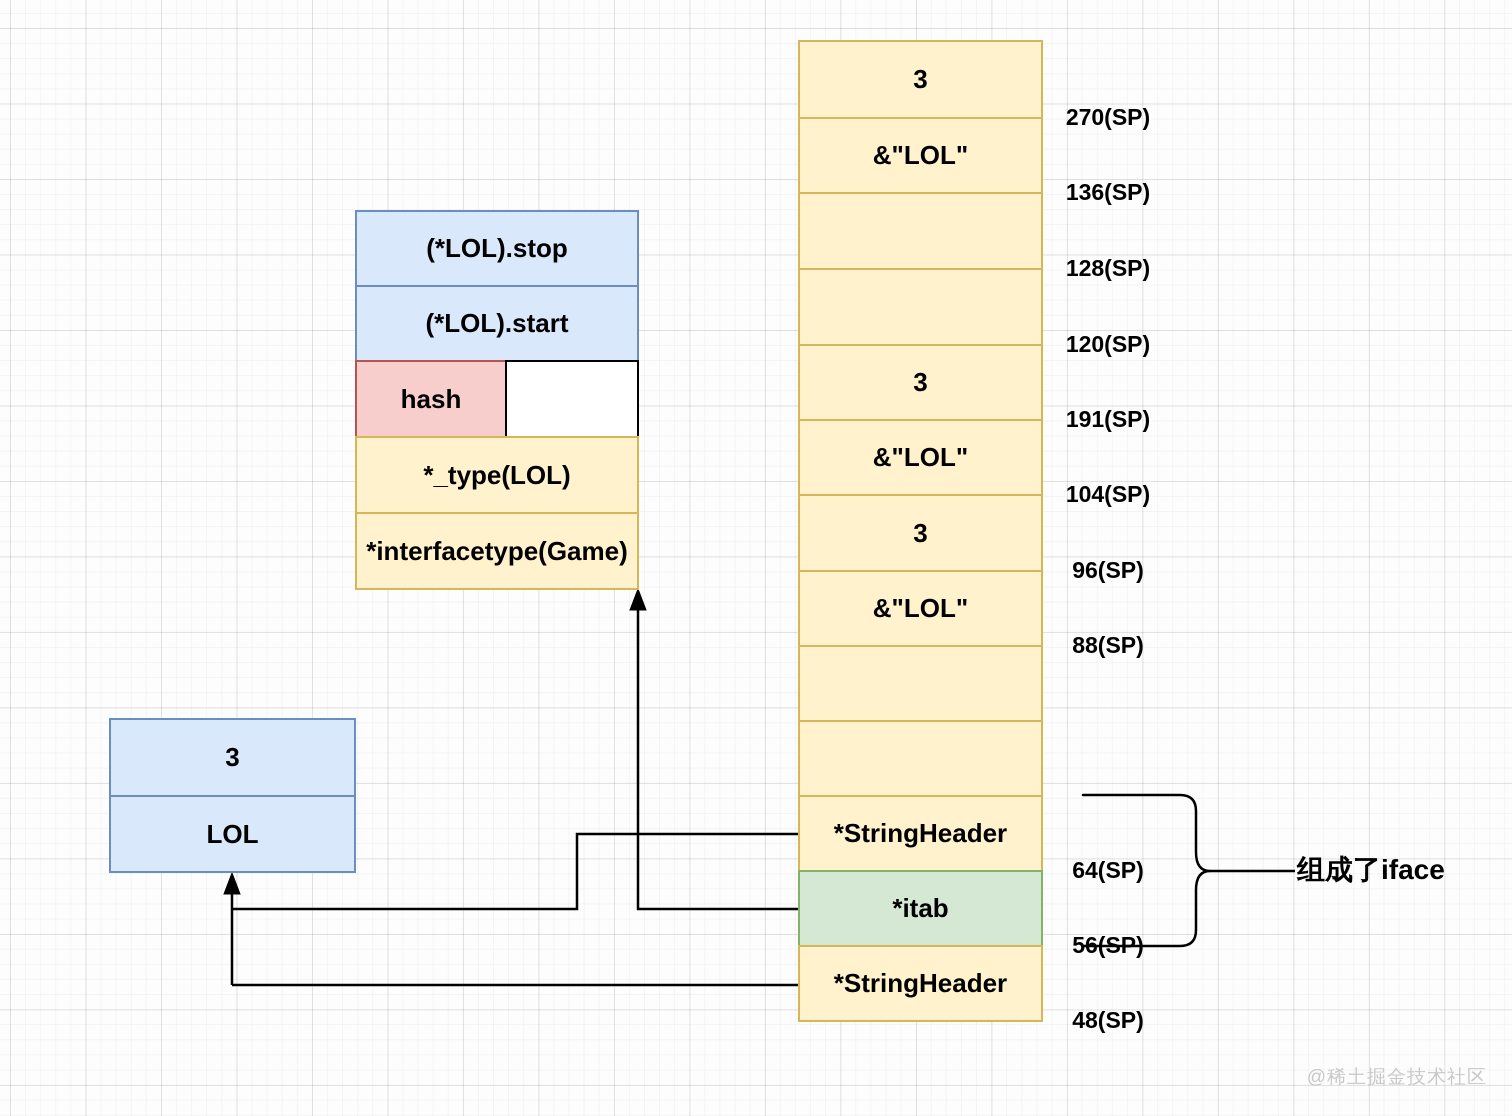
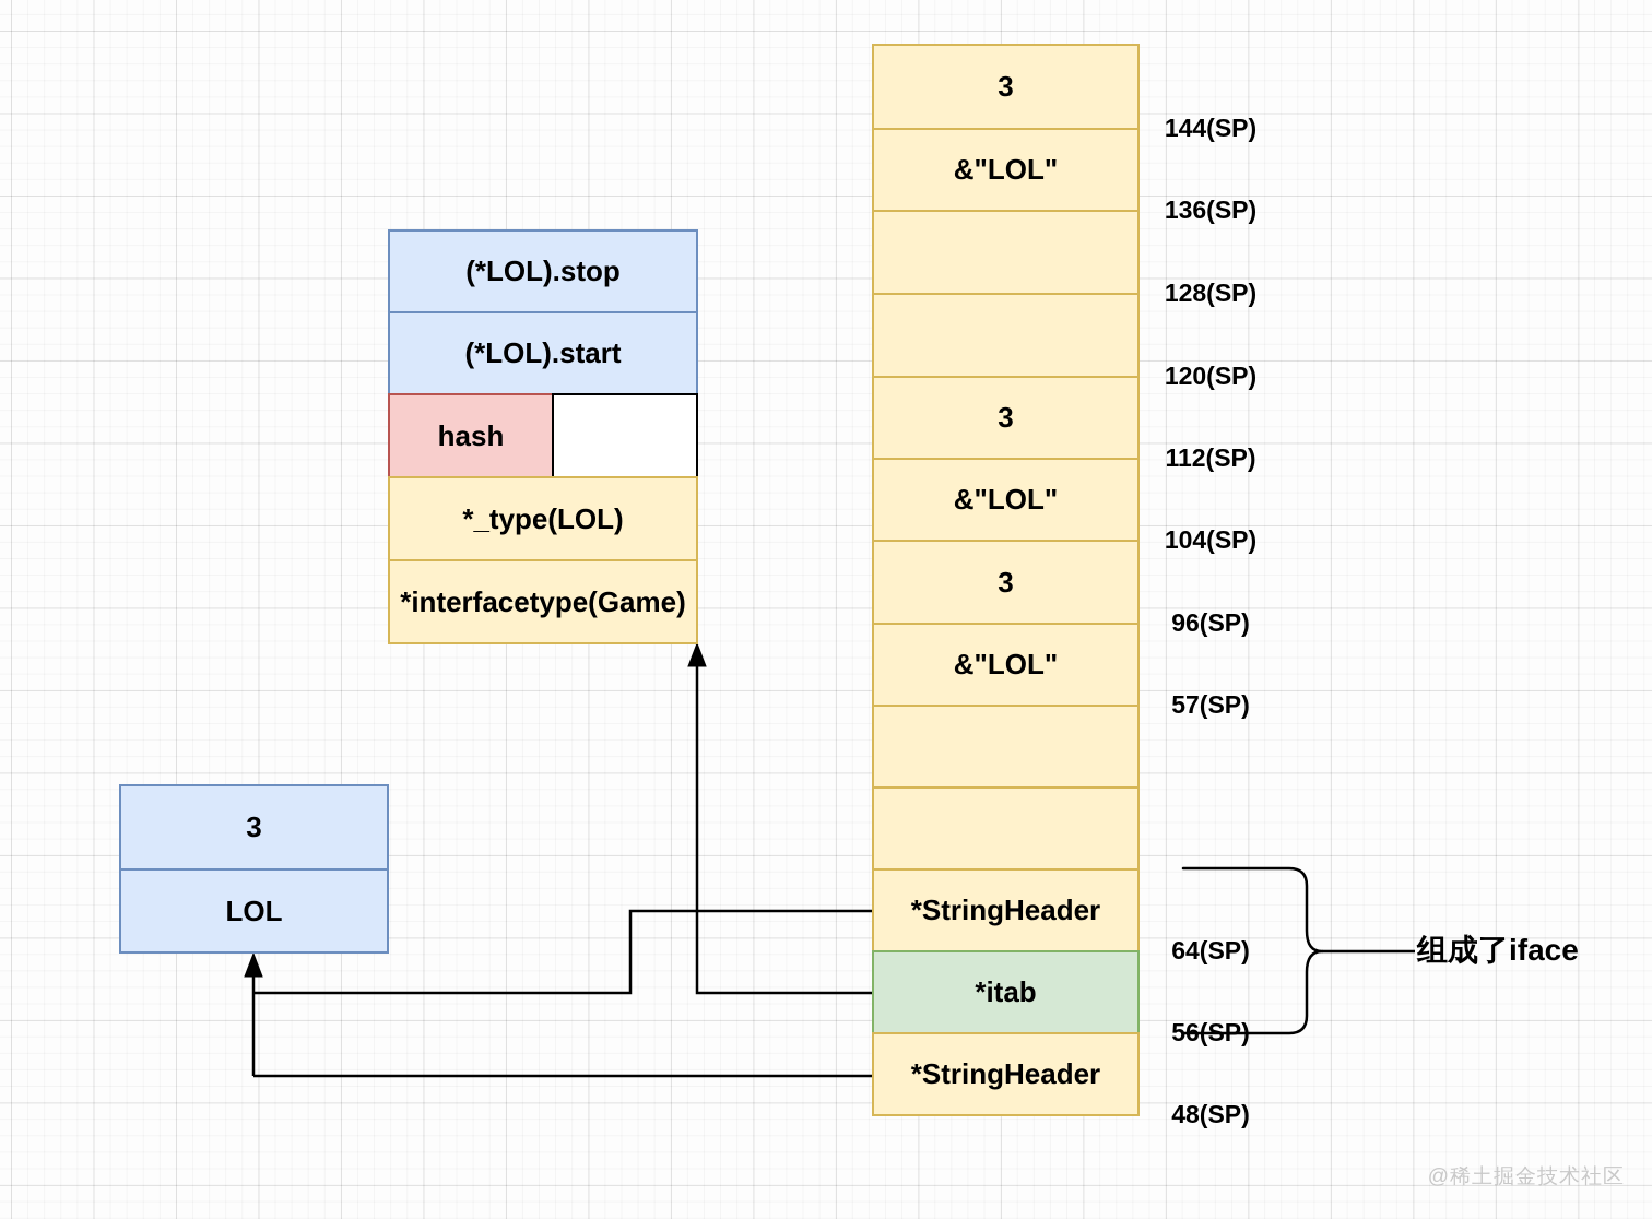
  3
  &"LOL"
  3
  &"LOL"
  3
  &"LOL"
  *StringHeader
  *itab
  *StringHeader
- 270(SP)
+ 144(SP)
  136(SP)
  128(SP)
  120(SP)
- 191(SP)
+ 112(SP)
  104(SP)
  96(SP)
- 88(SP)
+ 57(SP)
  64(SP)
  56(SP)
  48(SP)
  (*LOL).stop
  (*LOL).start
  hash
  *_type(LOL)
  *interfacetype(Game)
  3
  LOL
  组成了iface
  @稀土掘金技术社区
